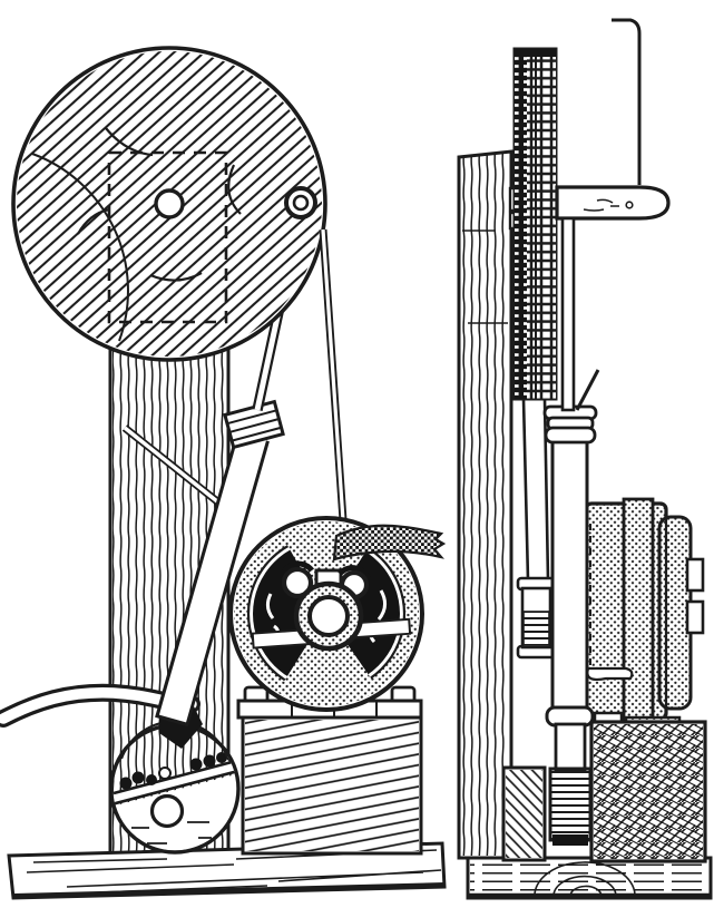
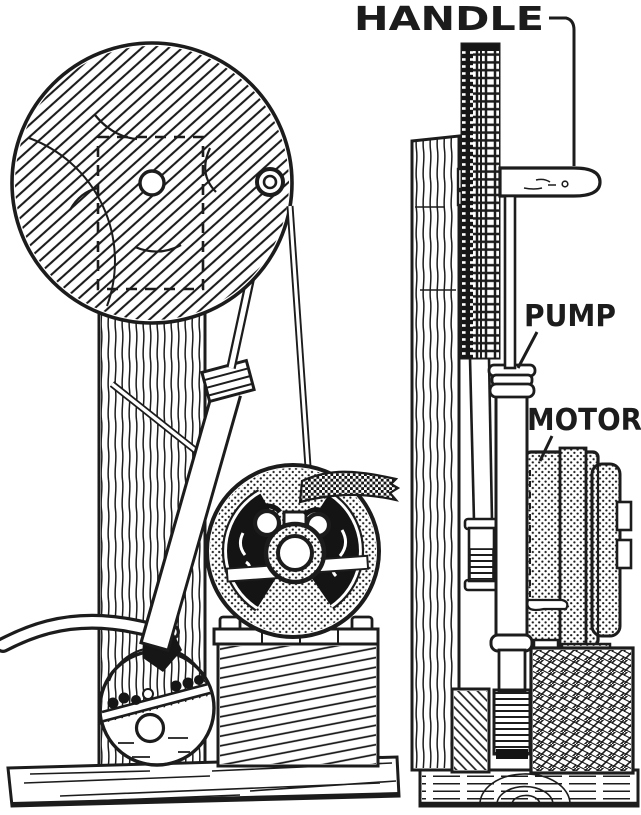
+ HANDLE
+ PUMP
+ MOTOR
